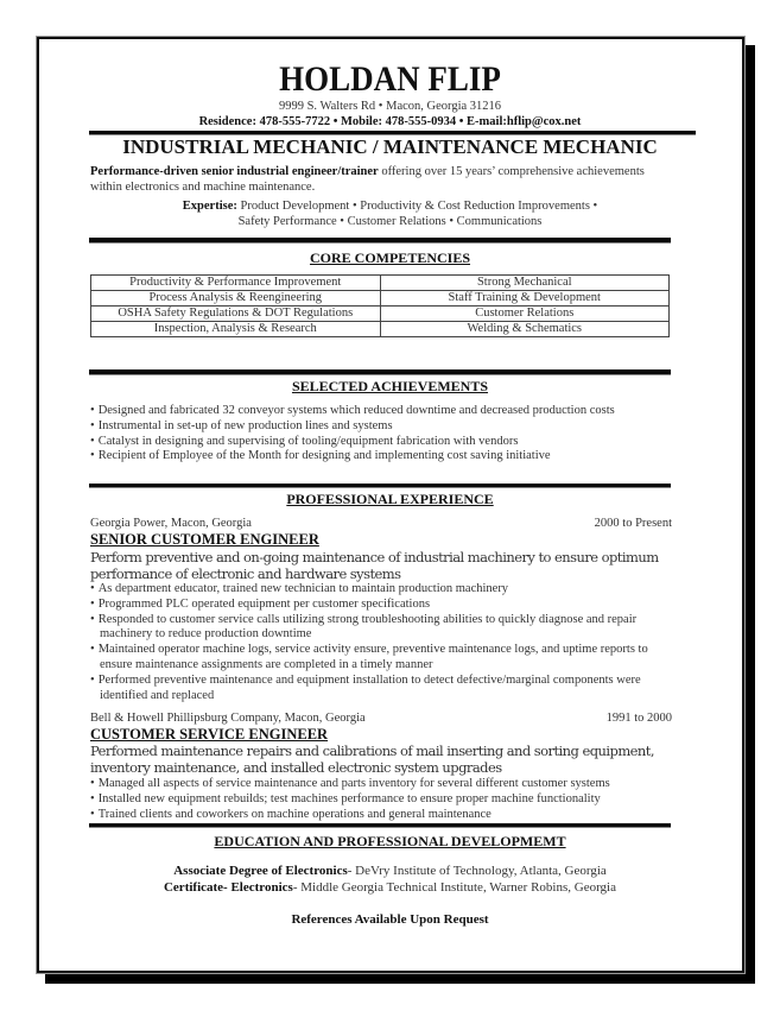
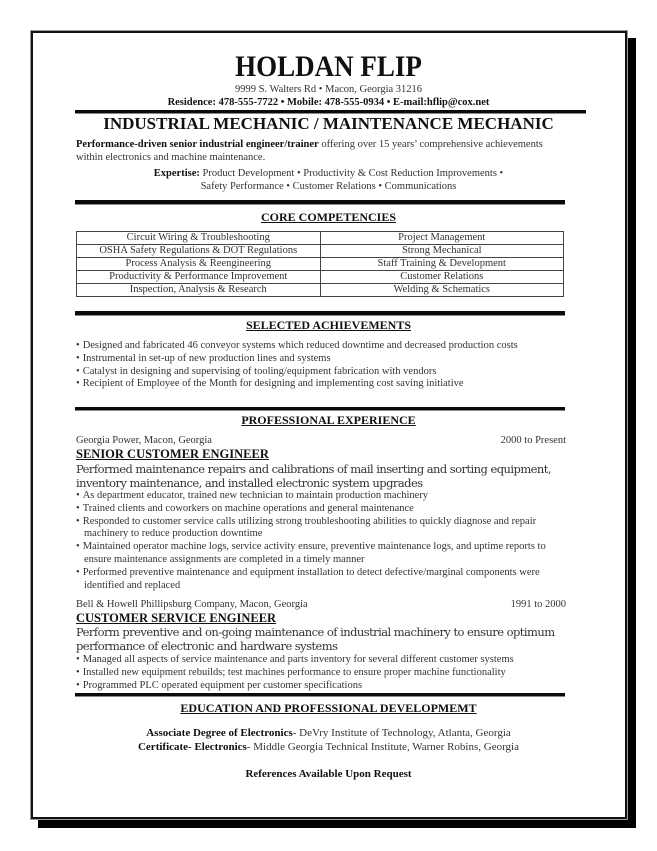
  HOLDAN FLIP
  9999 S. Walters Rd • Macon, Georgia 31216
  Residence: 478-555-7722 • Mobile: 478-555-0934 • E-mail:hflip@cox.net
  INDUSTRIAL MECHANIC / MAINTENANCE MECHANIC
  Performance-driven senior industrial engineer/trainer offering over 15 years’ comprehensive achievements within electronics and machine maintenance.
  Expertise: Product Development • Productivity & Cost Reduction Improvements •
  Safety Performance • Customer Relations • Communications
  CORE COMPETENCIES
+ Circuit Wiring & Troubleshooting	Project Management
- Productivity & Performance Improvement	Strong Mechanical
+ OSHA Safety Regulations & DOT Regulations	Strong Mechanical
  Process Analysis & Reengineering	Staff Training & Development
- OSHA Safety Regulations & DOT Regulations	Customer Relations
+ Productivity & Performance Improvement	Customer Relations
  Inspection, Analysis & Research	Welding & Schematics
  SELECTED ACHIEVEMENTS
- Designed and fabricated 32 conveyor systems which reduced downtime and decreased production costs
+ Designed and fabricated 46 conveyor systems which reduced downtime and decreased production costs
  Instrumental in set-up of new production lines and systems
  Catalyst in designing and supervising of tooling/equipment fabrication with vendors
  Recipient of Employee of the Month for designing and implementing cost saving initiative
  PROFESSIONAL EXPERIENCE
  Georgia Power, Macon, Georgia
  2000 to Present
  SENIOR CUSTOMER ENGINEER
- Perform preventive and on-going maintenance of industrial machinery to ensure optimum performance of electronic and hardware systems
+ Performed maintenance repairs and calibrations of mail inserting and sorting equipment, inventory maintenance, and installed electronic system upgrades
  As department educator, trained new technician to maintain production machinery
- Programmed PLC operated equipment per customer specifications
+ Trained clients and coworkers on machine operations and general maintenance
  Responded to customer service calls utilizing strong troubleshooting abilities to quickly diagnose and repair machinery to reduce production downtime
  Maintained operator machine logs, service activity ensure, preventive maintenance logs, and uptime reports to ensure maintenance assignments are completed in a timely manner
  Performed preventive maintenance and equipment installation to detect defective/marginal components were identified and replaced
  Bell & Howell Phillipsburg Company, Macon, Georgia
  1991 to 2000
  CUSTOMER SERVICE ENGINEER
- Performed maintenance repairs and calibrations of mail inserting and sorting equipment, inventory maintenance, and installed electronic system upgrades
+ Perform preventive and on-going maintenance of industrial machinery to ensure optimum performance of electronic and hardware systems
  Managed all aspects of service maintenance and parts inventory for several different customer systems
  Installed new equipment rebuilds; test machines performance to ensure proper machine functionality
- Trained clients and coworkers on machine operations and general maintenance
+ Programmed PLC operated equipment per customer specifications
  EDUCATION AND PROFESSIONAL DEVELOPMEMT
  Associate Degree of Electronics- DeVry Institute of Technology, Atlanta, Georgia
  Certificate- Electronics- Middle Georgia Technical Institute, Warner Robins, Georgia
  References Available Upon Request
